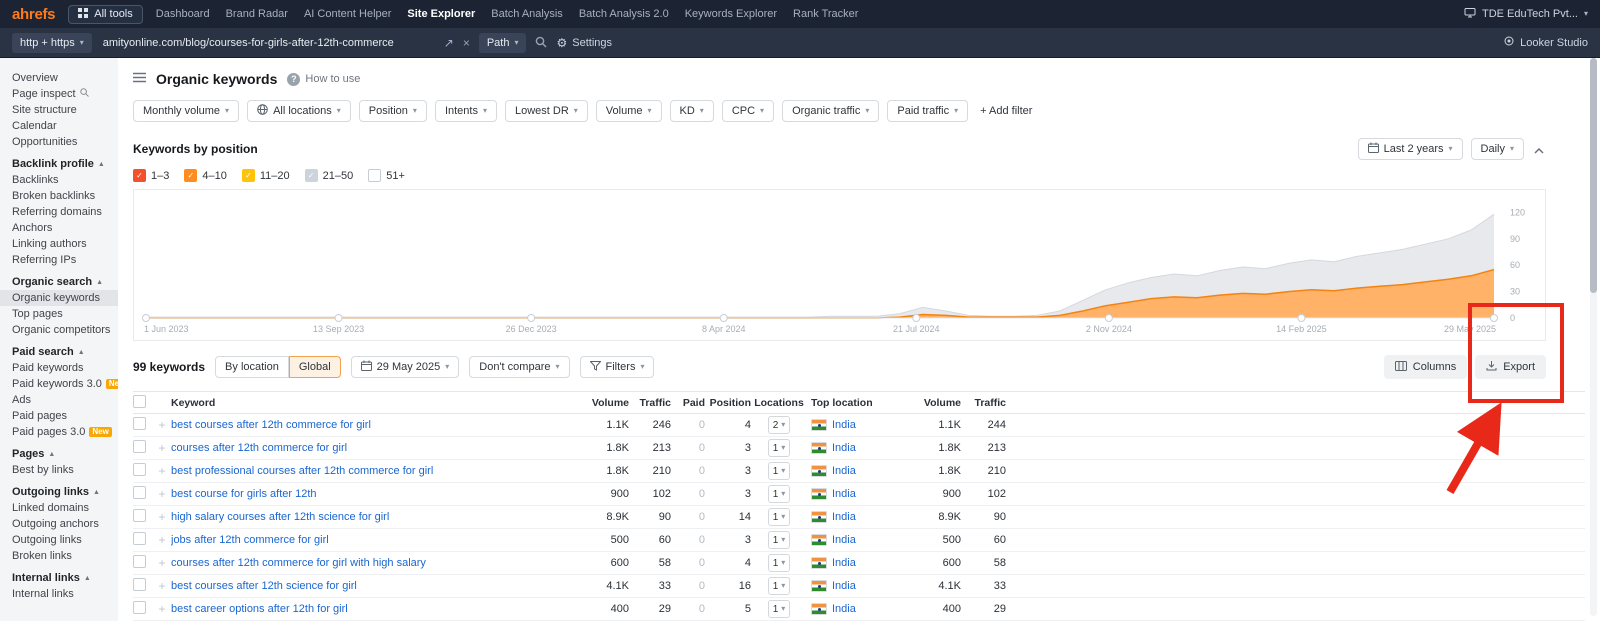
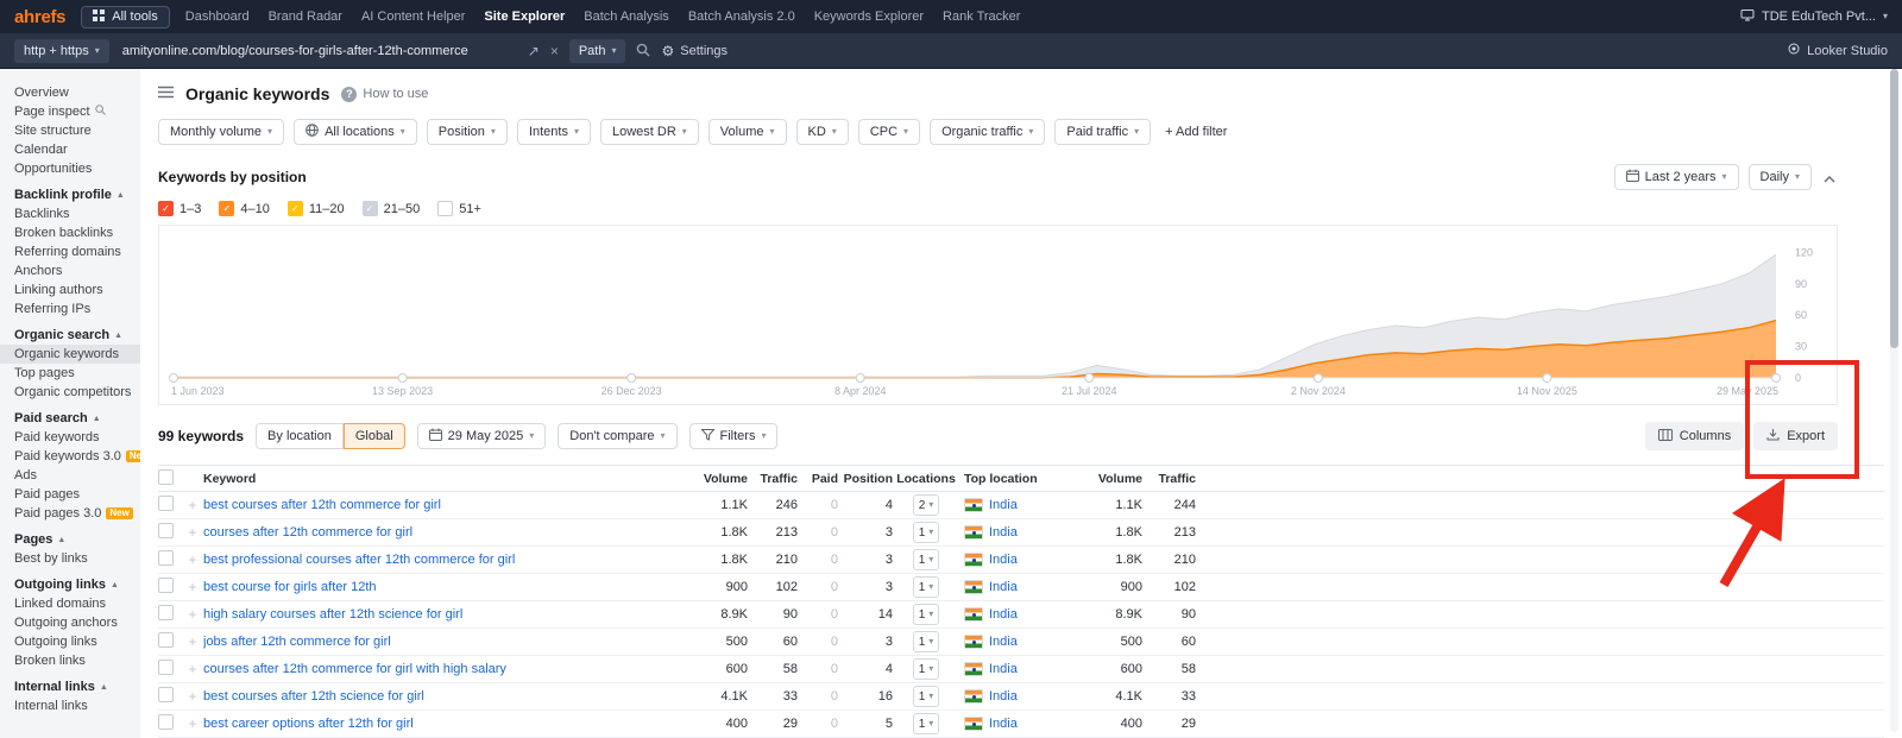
  ahrefs
  All tools
  Dashboard
  Brand Radar
  AI Content Helper
  Site Explorer
  Batch Analysis
  Batch Analysis 2.0
  Keywords Explorer
  Rank Tracker
  TDE EduTech Pvt...
  ▾
  http + https
  ▾
  amityonline.com/blog/courses-for-girls-after-12th-commerce
  ↗
  ×
  Path
  ▾
  ⚙
  Settings
  Looker Studio
  Overview
  Page inspect
  Site structure
  Calendar
  Opportunities
  Backlink profile
  Backlinks
  Broken backlinks
  Referring domains
  Anchors
  Linking authors
  Referring IPs
  Organic search
  Organic keywords
  Top pages
  Organic competitors
  Paid search
  Paid keywords
  Paid keywords 3.0
  Ads
  Paid pages
  Paid pages 3.0
  New
  Pages
  Best by links
  Outgoing links
  Linked domains
  Outgoing anchors
  Outgoing links
  Broken links
  Internal links
  Internal links
  Organic keywords
  ?
  How to use
  Monthly volume
  ▾
  All locations
  ▾
  Position
  ▾
  Intents
  ▾
  Lowest DR
  ▾
  Volume
  ▾
  KD
  ▾
  CPC
  ▾
  Organic traffic
  ▾
  Paid traffic
  ▾
  + Add filter
  Keywords by position
  Last 2 years
  ▾
  Daily
  ▾
  ✓
  1–3
  ✓
  4–10
  ✓
  11–20
  ✓
  21–50
  51+
  1 Jun 2023
  13 Sep 2023
  26 Dec 2023
  8 Apr 2024
  21 Jul 2024
  2 Nov 2024
- 14 Feb 2025
+ 14 Nov 2025
  29 Ma 2025
  0
  30
  60
  90
  120
  99 keywords
  By location
  Global
  29 May 2025
  ▾
  Don't compare
  ▾
  Filters
  ▾
  Columns
  Export
  Keyword
  Volume
  Traffic
  Paid
  Position
  Locations
  Top location
  Volume
  Traffic
  +
  best courses after 12th commerce for girl
  1.1K
  246
  0
  4
  2
  ▾
  India
  1.1K
  244
  +
  courses after 12th commerce for girl
  1.8K
  213
  0
  3
  1
  ▾
  India
  1.8K
  213
  +
  best professional courses after 12th commerce for girl
  1.8K
  210
  0
  3
  1
  ▾
  India
  1.8K
  210
  +
  best course for girls after 12th
  900
  102
  0
  3
  1
  ▾
  India
  900
  102
  +
  high salary courses after 12th science for girl
  8.9K
  90
  0
  14
  1
  ▾
  India
  8.9K
  90
  +
  jobs after 12th commerce for girl
  500
  60
  0
  3
  1
  ▾
  India
  500
  60
  +
  courses after 12th commerce for girl with high salary
  600
  58
  0
  4
  1
  ▾
  India
  600
  58
  +
  best courses after 12th science for girl
  4.1K
  33
  0
  16
  1
  ▾
  India
  4.1K
  33
  +
  best career options after 12th for girl
  400
  29
  0
  5
  1
  ▾
  India
  400
  29
